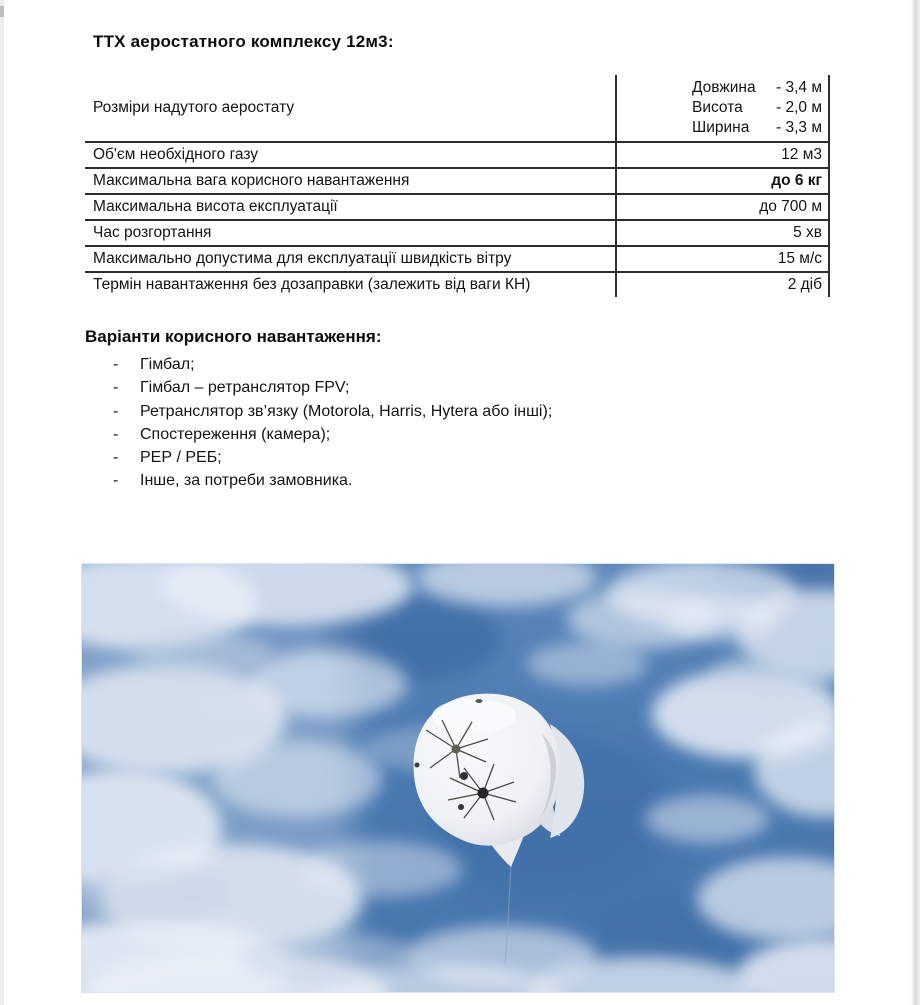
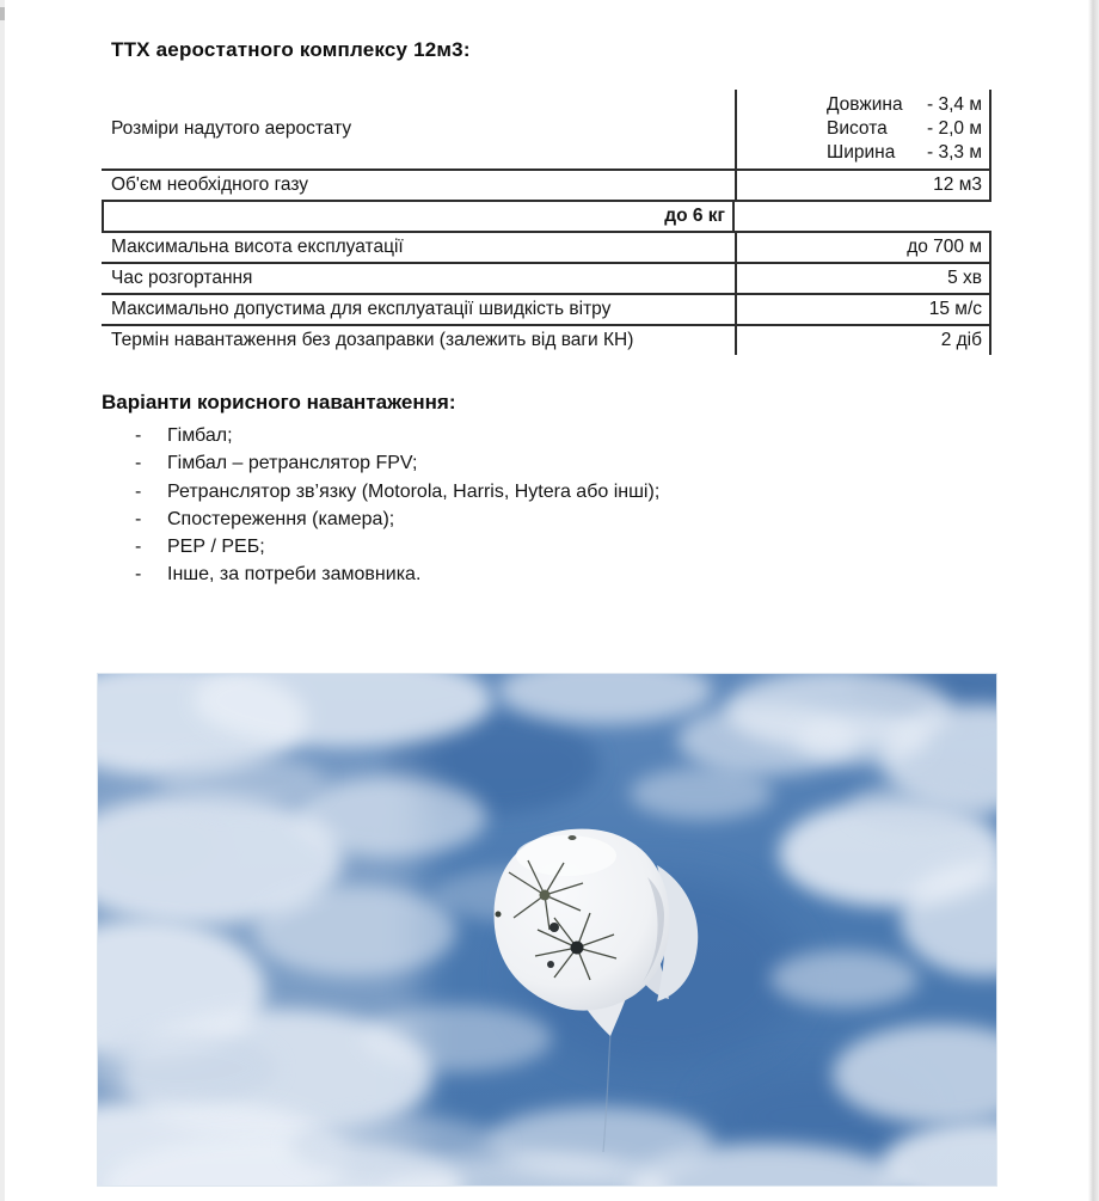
  ТТХ аеростатного комплексу 12м3:
  Розміри надутого аеростату
  Довжина
  - 3,4 м
  Висота
  - 2,0 м
  Ширина
  - 3,3 м
  Об'єм необхідного газу
  12 м3
- Максимальна вага корисного навантаження
  до 6 кг
  Максимальна висота експлуатації
  до 700 м
  Час розгортання
  5 хв
  Максимально допустима для експлуатації швидкість вітру
  15 м/с
  Термін навантаження без дозаправки (залежить від ваги КН)
  2 діб
  Варіанти корисного навантаження:
  -
  Гімбал;
  -
  Гімбал – ретранслятор FPV;
  -
  Ретранслятор зв’язку (Motorola, Harris, Hytera або інші);
  -
  Спостереження (камера);
  -
  РЕР / РЕБ;
  -
  Інше, за потреби замовника.
